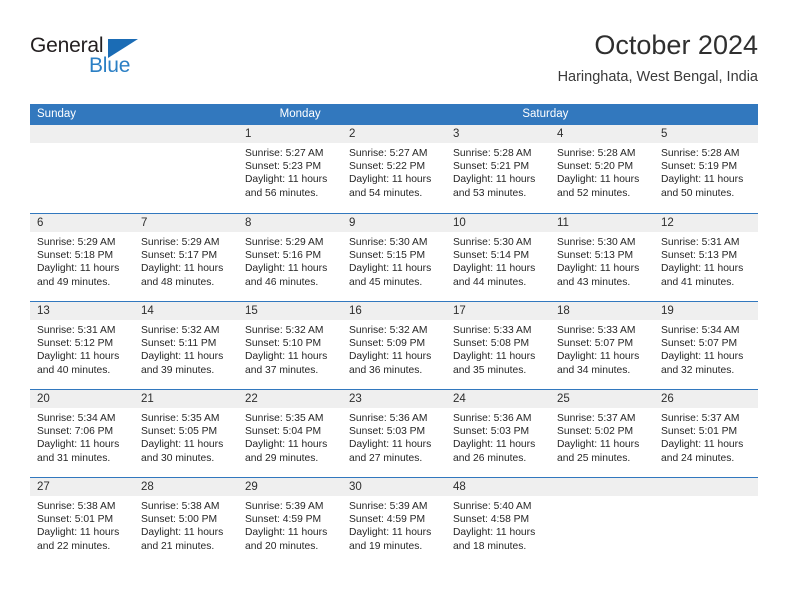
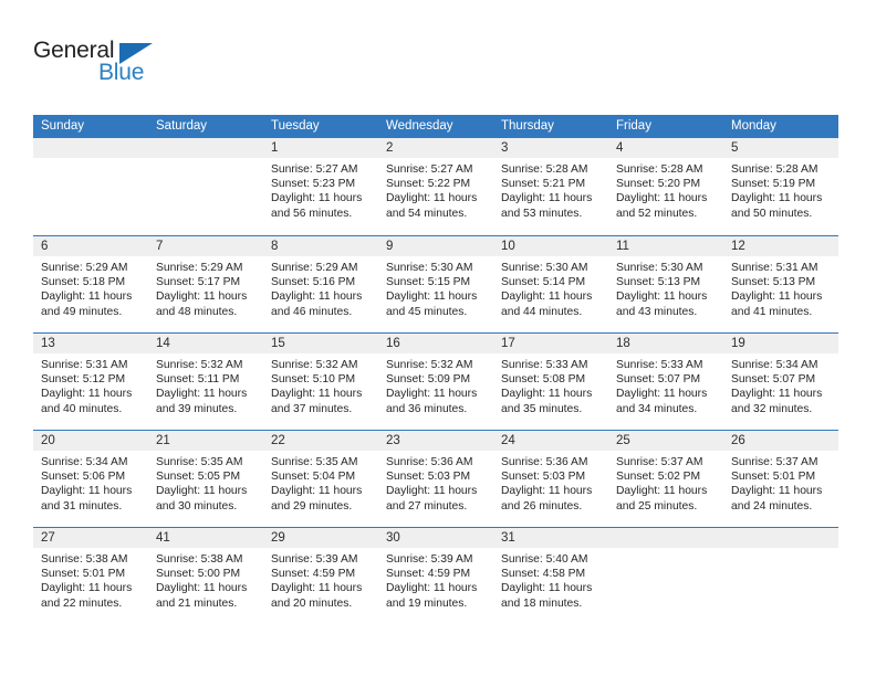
  General
  Blue
- October 2024
- Haringhata, West Bengal, India
  Sunday
- Monday
+ Saturday
+ Tuesday
+ Wednesday
+ Thursday
+ Friday
- Saturday
+ Monday
  1
  Sunrise: 5:27 AM
  Sunset: 5:23 PM
  Daylight: 11 hours
  and 56 minutes.
  2
  Sunrise: 5:27 AM
  Sunset: 5:22 PM
  Daylight: 11 hours
  and 54 minutes.
  3
  Sunrise: 5:28 AM
  Sunset: 5:21 PM
  Daylight: 11 hours
  and 53 minutes.
  4
  Sunrise: 5:28 AM
  Sunset: 5:20 PM
  Daylight: 11 hours
  and 52 minutes.
  5
  Sunrise: 5:28 AM
  Sunset: 5:19 PM
  Daylight: 11 hours
  and 50 minutes.
  6
  Sunrise: 5:29 AM
  Sunset: 5:18 PM
  Daylight: 11 hours
  and 49 minutes.
  7
  Sunrise: 5:29 AM
  Sunset: 5:17 PM
  Daylight: 11 hours
  and 48 minutes.
  8
  Sunrise: 5:29 AM
  Sunset: 5:16 PM
  Daylight: 11 hours
  and 46 minutes.
  9
  Sunrise: 5:30 AM
  Sunset: 5:15 PM
  Daylight: 11 hours
  and 45 minutes.
  10
  Sunrise: 5:30 AM
  Sunset: 5:14 PM
  Daylight: 11 hours
  and 44 minutes.
  11
  Sunrise: 5:30 AM
  Sunset: 5:13 PM
  Daylight: 11 hours
  and 43 minutes.
  12
  Sunrise: 5:31 AM
  Sunset: 5:13 PM
  Daylight: 11 hours
  and 41 minutes.
  13
  Sunrise: 5:31 AM
  Sunset: 5:12 PM
  Daylight: 11 hours
  and 40 minutes.
  14
  Sunrise: 5:32 AM
  Sunset: 5:11 PM
  Daylight: 11 hours
  and 39 minutes.
  15
  Sunrise: 5:32 AM
  Sunset: 5:10 PM
  Daylight: 11 hours
  and 37 minutes.
  16
  Sunrise: 5:32 AM
  Sunset: 5:09 PM
  Daylight: 11 hours
  and 36 minutes.
  17
  Sunrise: 5:33 AM
  Sunset: 5:08 PM
  Daylight: 11 hours
  and 35 minutes.
  18
  Sunrise: 5:33 AM
  Sunset: 5:07 PM
  Daylight: 11 hours
  and 34 minutes.
  19
  Sunrise: 5:34 AM
  Sunset: 5:07 PM
  Daylight: 11 hours
  and 32 minutes.
  20
  Sunrise: 5:34 AM
- Sunset: 7:06 PM
+ Sunset: 5:06 PM
  Daylight: 11 hours
  and 31 minutes.
  21
  Sunrise: 5:35 AM
  Sunset: 5:05 PM
  Daylight: 11 hours
  and 30 minutes.
  22
  Sunrise: 5:35 AM
  Sunset: 5:04 PM
  Daylight: 11 hours
  and 29 minutes.
  23
  Sunrise: 5:36 AM
  Sunset: 5:03 PM
  Daylight: 11 hours
  and 27 minutes.
  24
  Sunrise: 5:36 AM
  Sunset: 5:03 PM
  Daylight: 11 hours
  and 26 minutes.
  25
  Sunrise: 5:37 AM
  Sunset: 5:02 PM
  Daylight: 11 hours
  and 25 minutes.
  26
  Sunrise: 5:37 AM
  Sunset: 5:01 PM
  Daylight: 11 hours
  and 24 minutes.
  27
  Sunrise: 5:38 AM
  Sunset: 5:01 PM
  Daylight: 11 hours
  and 22 minutes.
- 28
+ 41
  Sunrise: 5:38 AM
  Sunset: 5:00 PM
  Daylight: 11 hours
  and 21 minutes.
  29
  Sunrise: 5:39 AM
  Sunset: 4:59 PM
  Daylight: 11 hours
  and 20 minutes.
  30
  Sunrise: 5:39 AM
  Sunset: 4:59 PM
  Daylight: 11 hours
  and 19 minutes.
- 48
+ 31
  Sunrise: 5:40 AM
  Sunset: 4:58 PM
  Daylight: 11 hours
  and 18 minutes.
